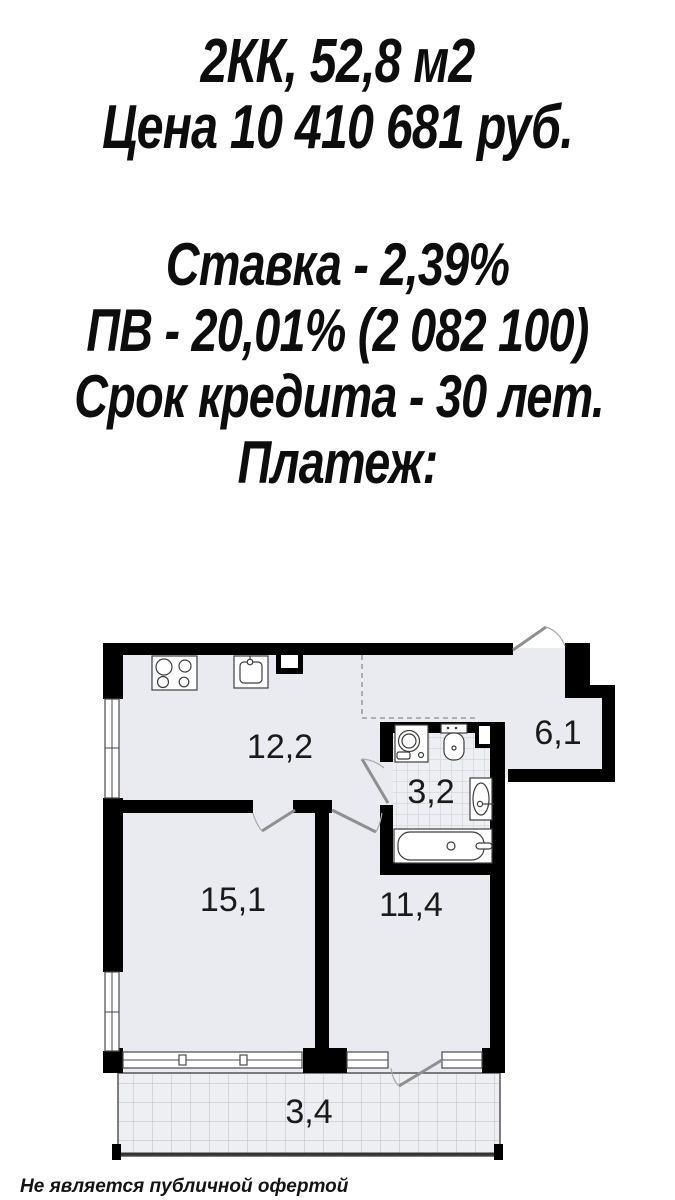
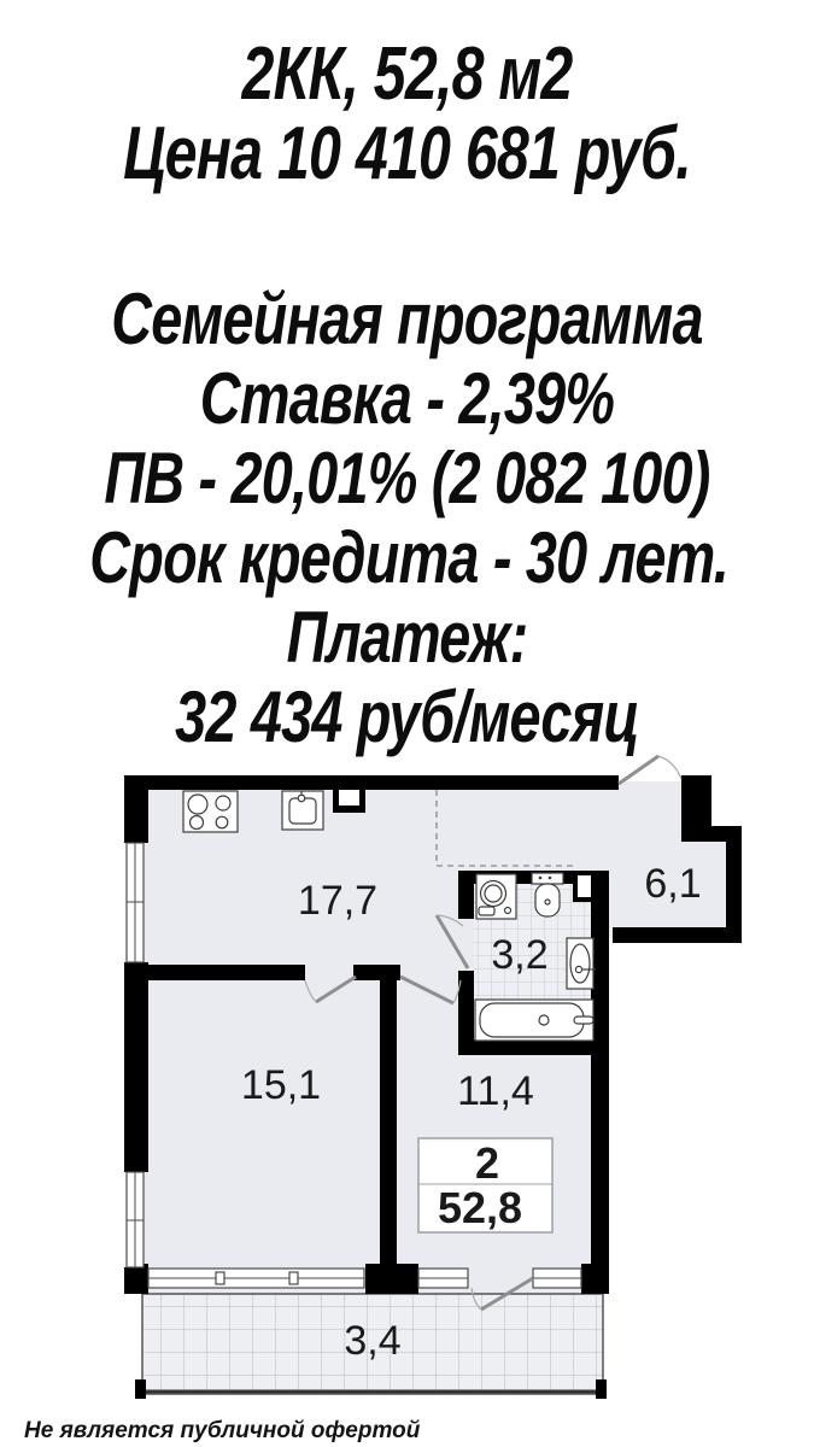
  2КК, 52,8 м2
  Цена 10 410 681 руб.
+ Семейная программа
  Ставка - 2,39%
  ПВ - 20,01% (2 082 100)
  Срок кредита - 30 лет.
  Платеж:
+ 32 434 руб/месяц
+ 2
+ 52,8
- 12,2
+ 17,7
  6,1
  3,2
  15,1
  11,4
  3,4
  Не является публичной офертой
